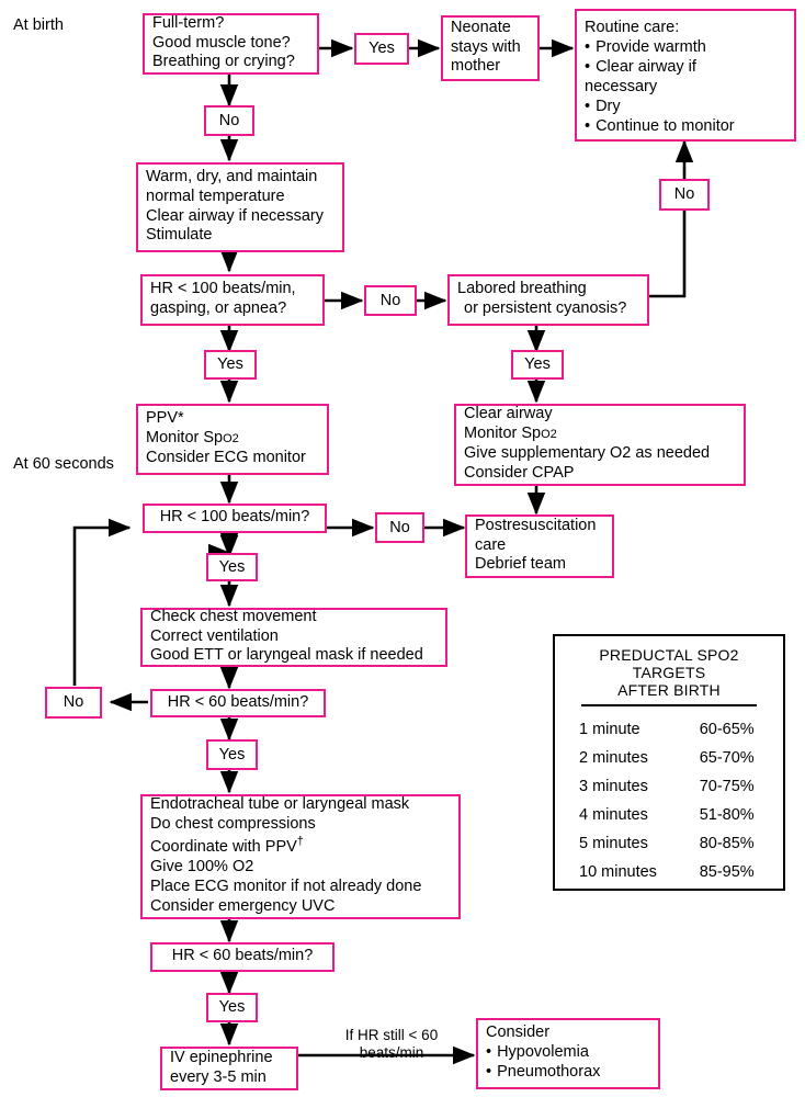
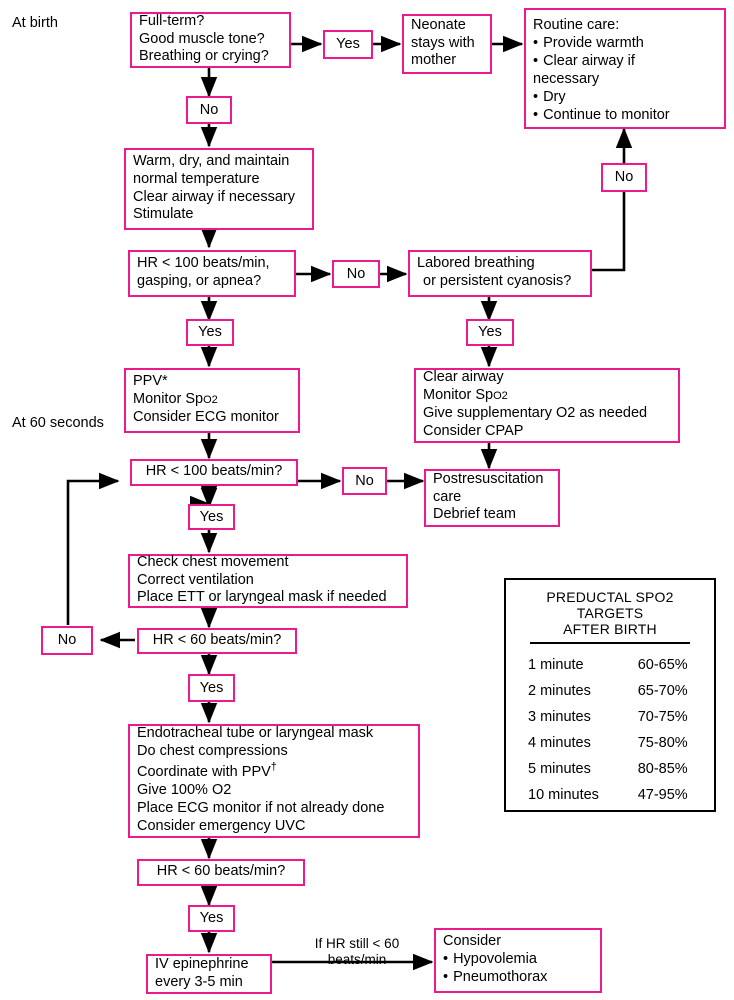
  At birth
  At 60 seconds
  Full-term?
  Good muscle tone?
  Breathing or crying?
  Neonate
  stays with
  mother
  Routine care:
  Provide warmth
  Clear airway if
  necessary
  Dry
  Continue to monitor
  Warm, dry, and maintain
  normal temperature
  Clear airway if necessary
  Stimulate
  HR < 100 beats/min,
  gasping, or apnea?
  Labored breathing
  or persistent cyanosis?
  PPV*
  Monitor SpO2
  Consider ECG monitor
  Clear airway
  Monitor SpO2
  Give supplementary O2 as needed
  Consider CPAP
  HR < 100 beats/min?
  Postresuscitation
  care
  Debrief team
  Check chest movement
  Correct ventilation
- Good ETT or laryngeal mask if needed
+ Place ETT or laryngeal mask if needed
  HR < 60 beats/min?
  Endotracheal tube or laryngeal mask
  Do chest compressions
  Coordinate with PPV†
  Give 100% O2
  Place ECG monitor if not already done
  Consider emergency UVC
  HR < 60 beats/min?
  IV epinephrine
  every 3-5 min
  Consider
  Hypovolemia
  Pneumothorax
  Yes
  No
  No
  Yes
  No
  Yes
  No
  Yes
  No
  Yes
  Yes
  If HR still < 60
  beats/min
  PREDUCTAL SPO2 TARGETS
  AFTER BIRTH
  1 minute	60-65%
  2 minutes	65-70%
  3 minutes	70-75%
- 4 minutes	51-80%
+ 4 minutes	75-80%
  5 minutes	80-85%
- 10 minutes	85-95%
+ 10 minutes	47-95%
